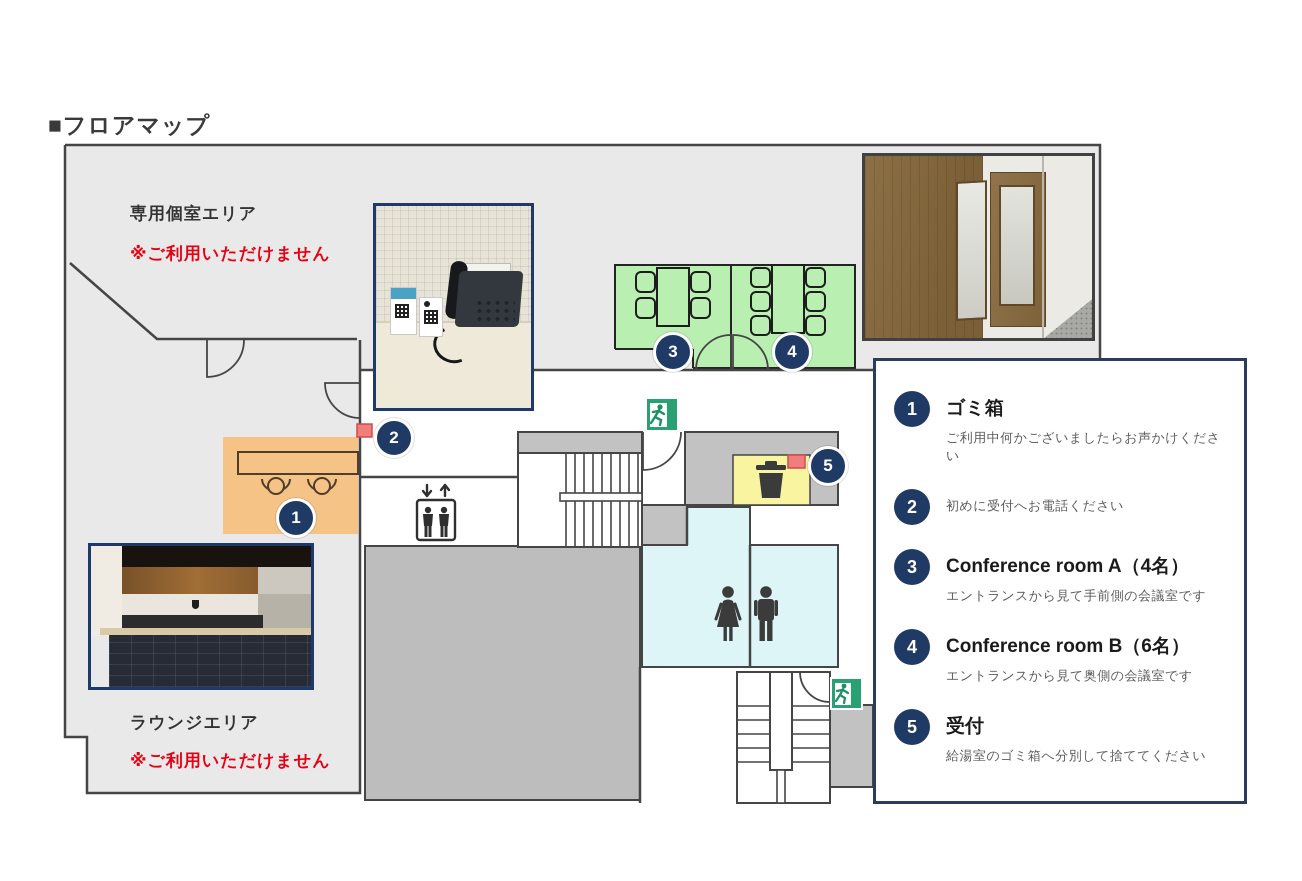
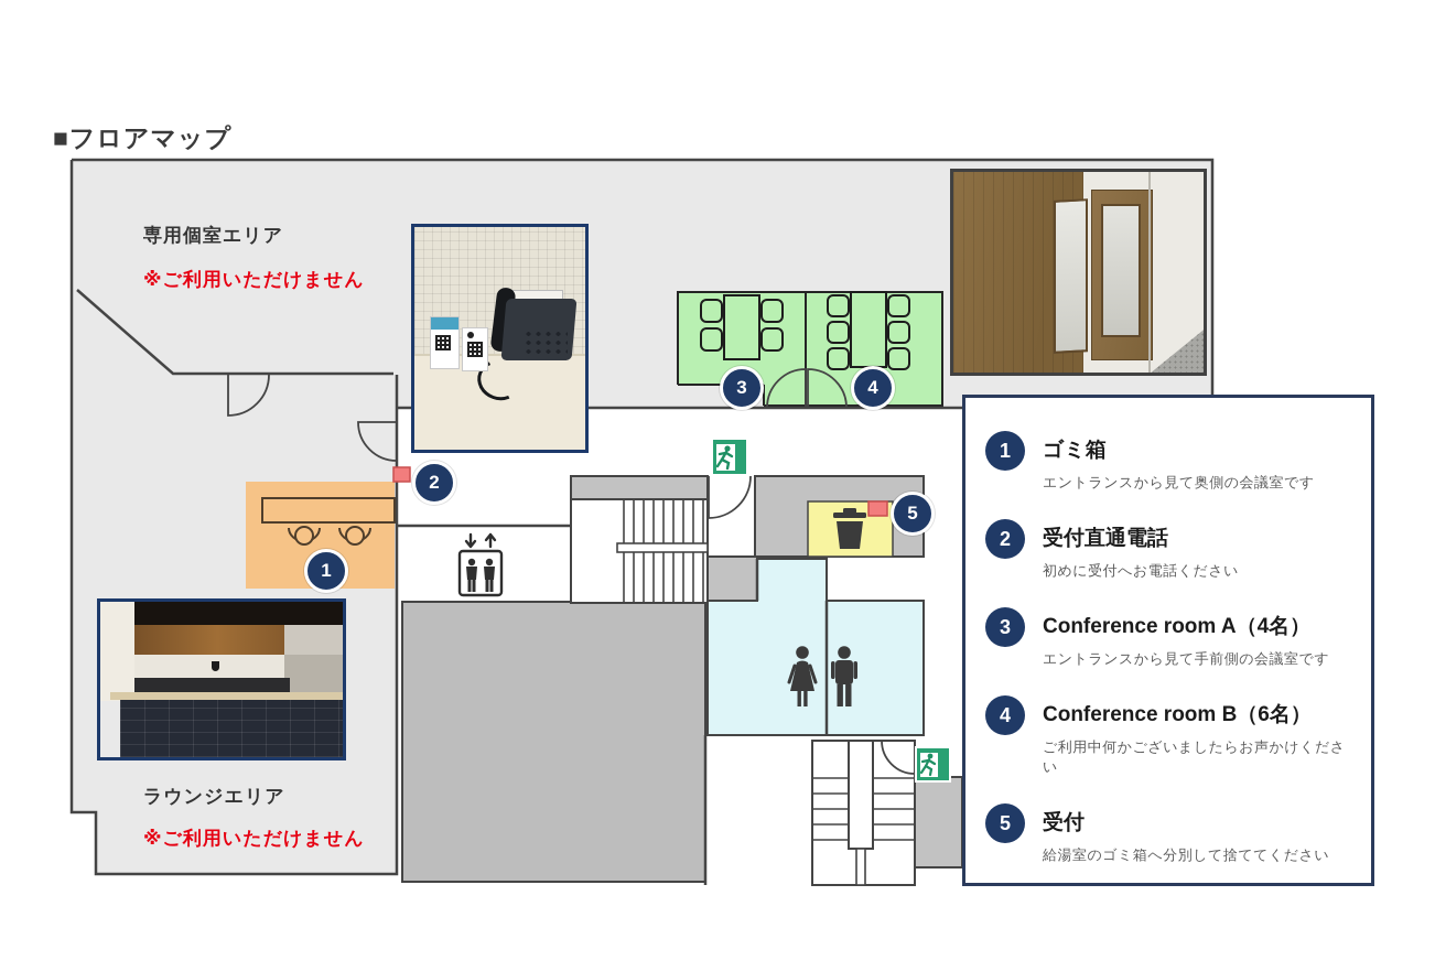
  ■フロアマップ
  専用個室エリア
  ※ご利用いただけません
  ラウンジエリア
  ※ご利用いただけません
  1
  2
  3
  4
  5
  1
  ゴミ箱
- ご利用中何かございましたらお声かけください
+ エントランスから見て奥側の会議室です
  2
+ 受付直通電話
  初めに受付へお電話ください
  3
  Conference room A（4名）
  エントランスから見て手前側の会議室です
  4
  Conference room B（6名）
- エントランスから見て奥側の会議室です
+ ご利用中何かございましたらお声かけください
  5
  受付
  給湯室のゴミ箱へ分別して捨ててください
